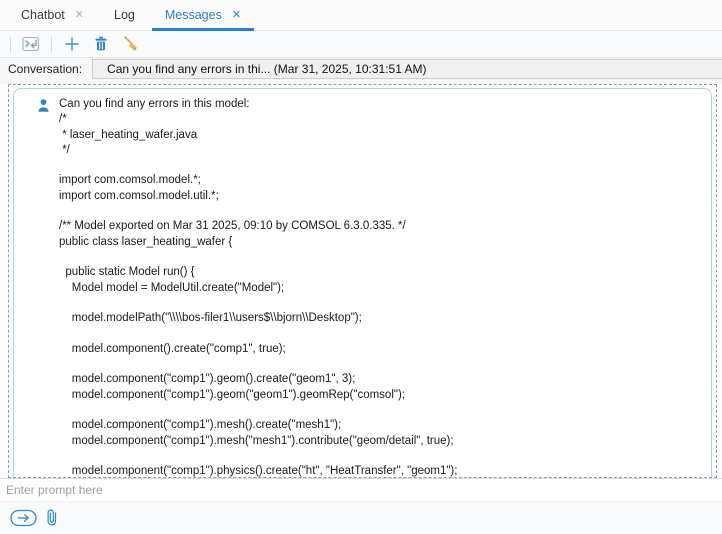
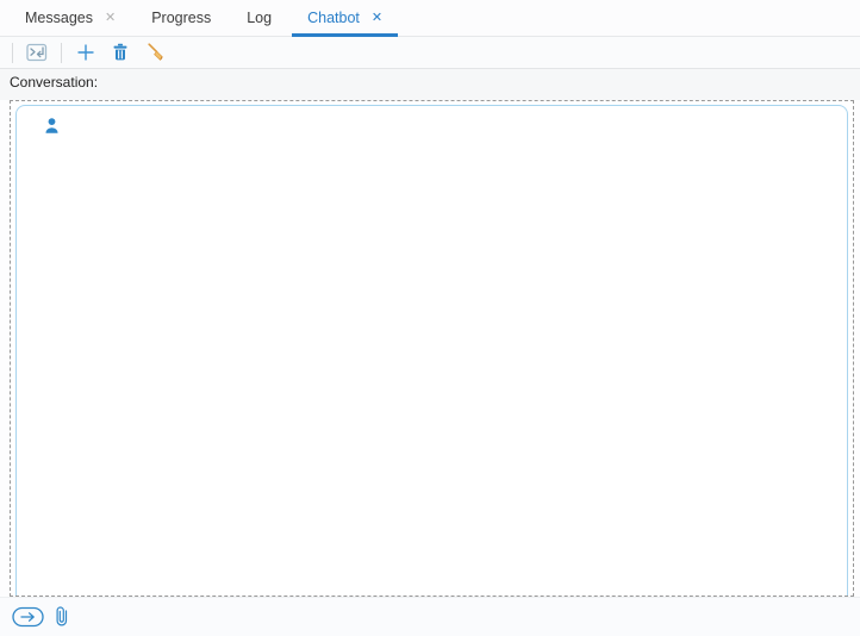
- Chatbot
+ Messages
  ✕
+ Progress
  Log
- Messages
+ Chatbot
  ✕
  Conversation:
- Can you find any errors in thi... (Mar 31, 2025, 10:31:51 AM)
- Can you find any errors in this model:
- /*
- * laser_heating_wafer.java
- */
- import com.comsol.model.*;
- import com.comsol.model.util.*;
- /** Model exported on Mar 31 2025, 09:10 by COMSOL 6.3.0.335. */
- public class laser_heating_wafer {
- public static Model run() {
- Model model = ModelUtil.create("Model");
- model.modelPath("\\\\bos-filer1\\users$\\bjorn\\Desktop");
- model.component().create("comp1", true);
- model.component("comp1").geom().create("geom1", 3);
- model.component("comp1").geom("geom1").geomRep("comsol");
- model.component("comp1").mesh().create("mesh1");
- model.component("comp1").mesh("mesh1").contribute("geom/detail", true);
- model.component("comp1").physics().create("ht", "HeatTransfer", "geom1");
- Enter prompt here
